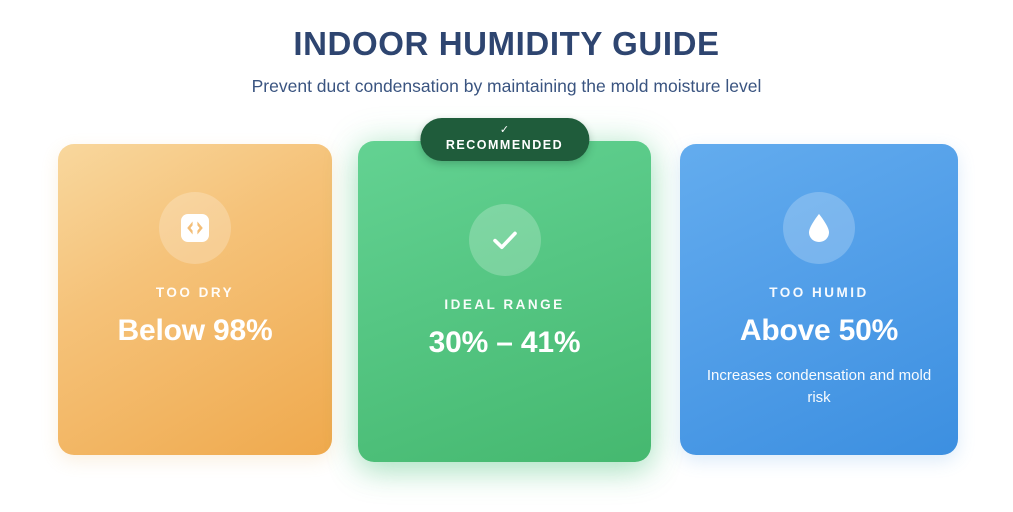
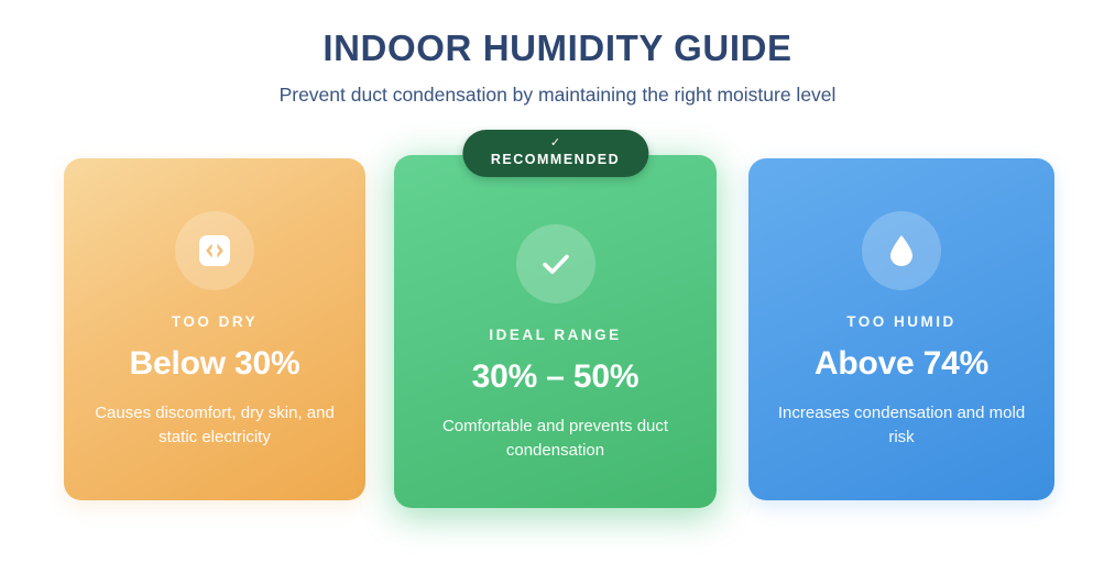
  INDOOR HUMIDITY GUIDE
- Prevent duct condensation by maintaining the mold moisture level
+ Prevent duct condensation by maintaining the right moisture level
  TOO DRY
- Below 98%
+ Below 30%
+ Causes discomfort, dry skin, and static electricity
  ✓
  RECOMMENDED
  IDEAL RANGE
- 30% – 41%
+ 30% – 50%
+ Comfortable and prevents duct condensation
  TOO HUMID
- Above 50%
+ Above 74%
  Increases condensation and mold risk
